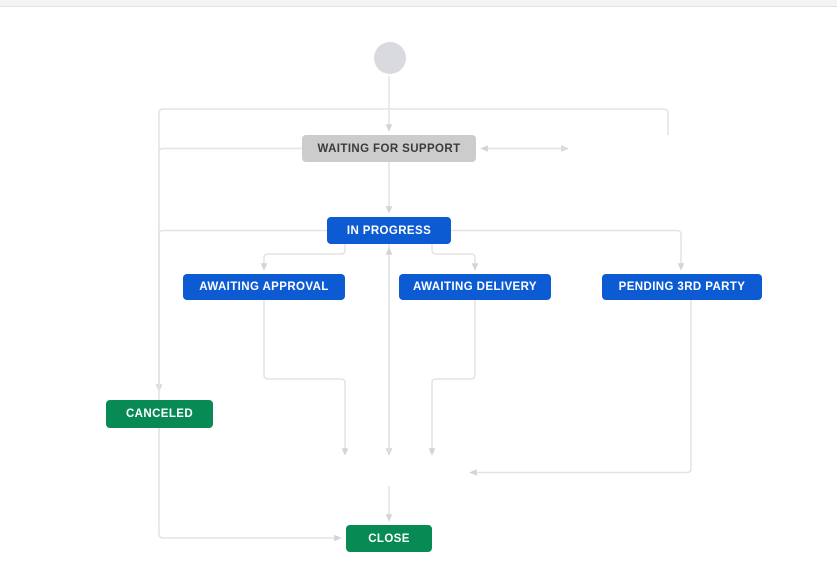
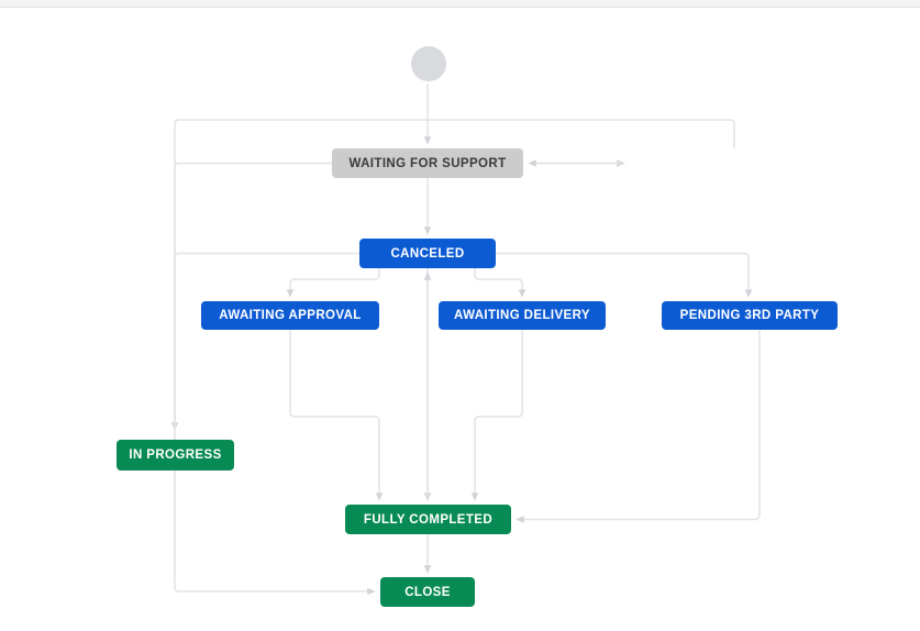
  WAITING FOR SUPPORT
- IN PROGRESS
+ CANCELED
  AWAITING APPROVAL
  AWAITING DELIVERY
  PENDING 3RD PARTY
- CANCELED
+ IN PROGRESS
+ FULLY COMPLETED
  CLOSE
